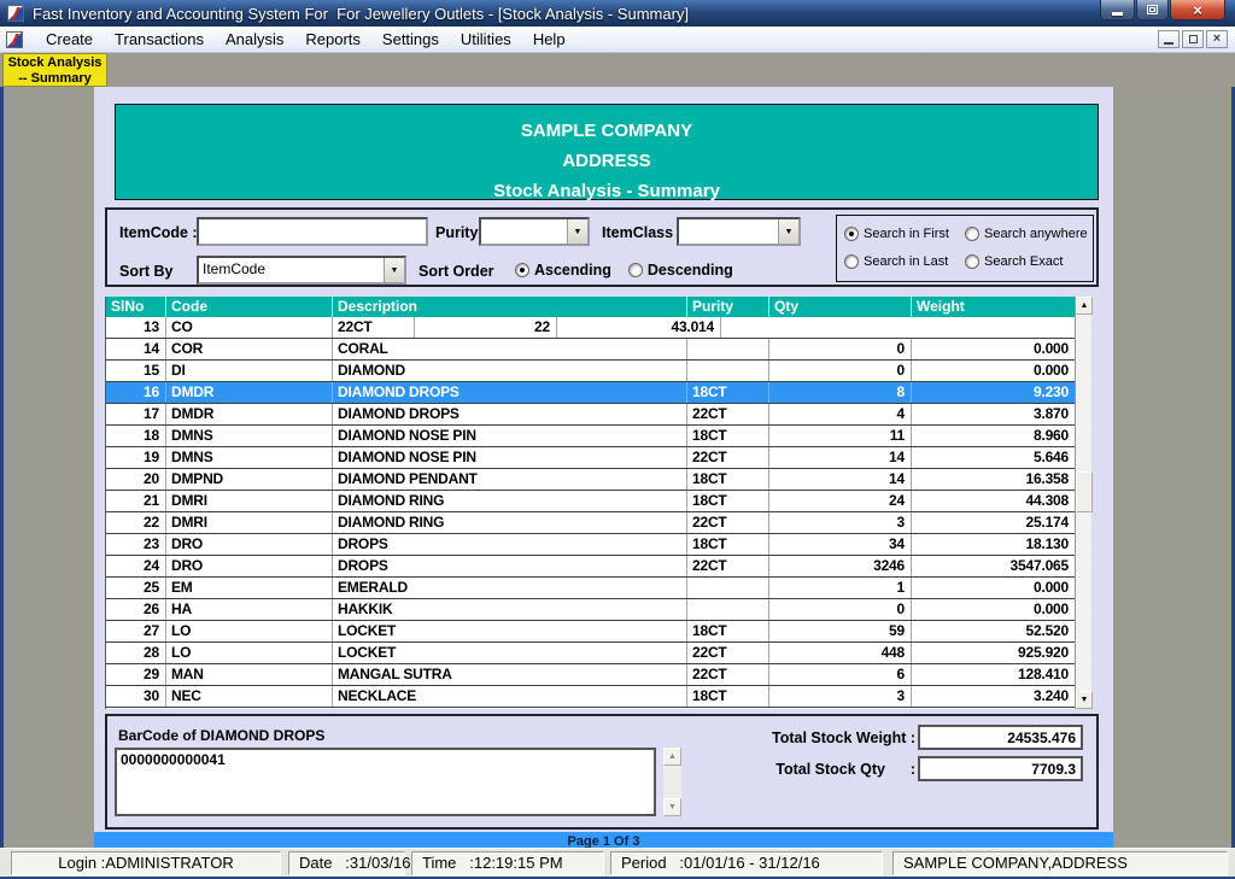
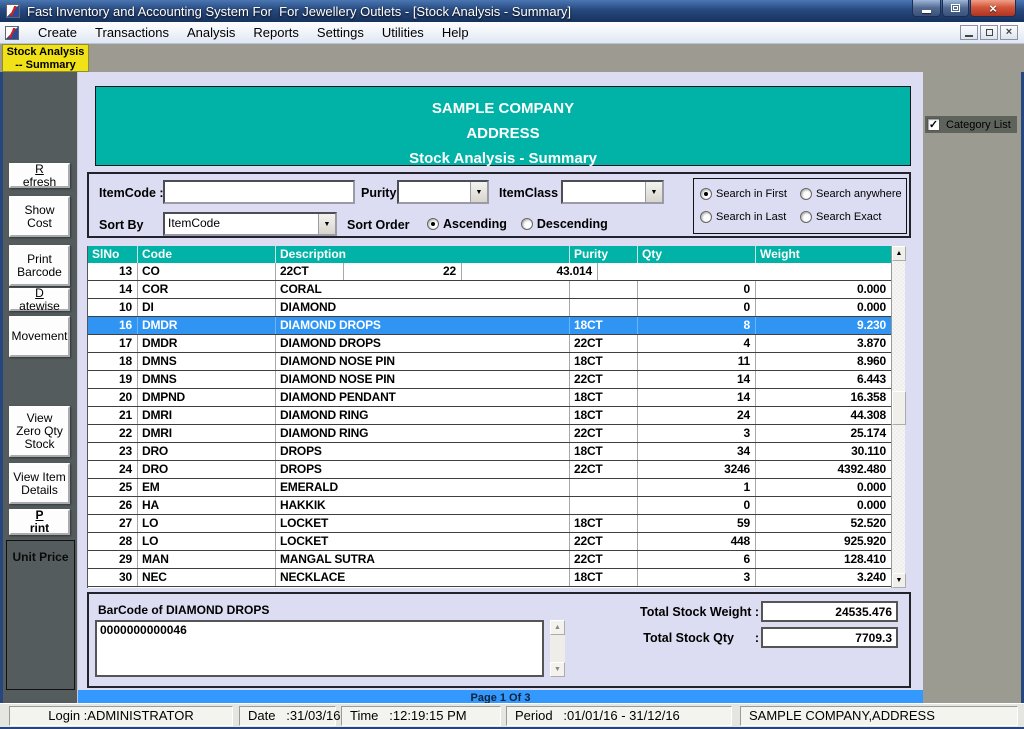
  Fast Inventory and Accounting System For For Jewellery Outlets - [Stock Analysis - Summary]
  ×
  Create
  Transactions
  Analysis
  Reports
  Settings
  Utilities
  Help
  ×
  Stock Analysis
  -- Summary
+ R
+ efresh
+ Show
+ Cost
+ Print
+ Barcode
+ D
+ atewise
+ Movement
+ View
+ Zero Qty
+ Stock
+ View Item
+ Details
+ P
+ rint
+ Unit Price
  SAMPLE COMPANY
  ADDRESS
  Stock Analysis - Summary
  ItemCode :
  Purity
  ItemClass
  Sort By
  ItemCode
  Sort Order
  Ascending
  Descending
  Search in First
  Search anywhere
  Search in Last
  Search Exact
  SlNo
  Code
  Description
  Purity
  Qty
  Weight
  13
  CO
  22CT
  22
  43.014
  14
  COR
  CORAL
  0
  0.000
- 15
+ 10
  DI
  DIAMOND
  0
  0.000
  16
  DMDR
  DIAMOND DROPS
  18CT
  8
  9.230
  17
  DMDR
  DIAMOND DROPS
  22CT
  4
  3.870
  18
  DMNS
  DIAMOND NOSE PIN
  18CT
  11
  8.960
  19
  DMNS
  DIAMOND NOSE PIN
  22CT
  14
- 5.646
+ 6.443
  20
  DMPND
  DIAMOND PENDANT
  18CT
  14
  16.358
  21
  DMRI
  DIAMOND RING
  18CT
  24
  44.308
  22
  DMRI
  DIAMOND RING
  22CT
  3
  25.174
  23
  DRO
  DROPS
  18CT
  34
- 18.130
+ 30.110
  24
  DRO
  DROPS
  22CT
  3246
- 3547.065
+ 4392.480
  25
  EM
  EMERALD
  1
  0.000
  26
  HA
  HAKKIK
  0
  0.000
  27
  LO
  LOCKET
  18CT
  59
  52.520
  28
  LO
  LOCKET
  22CT
  448
  925.920
  29
  MAN
  MANGAL SUTRA
  22CT
  6
  128.410
  30
  NEC
  NECKLACE
  18CT
  3
  3.240
  BarCode of DIAMOND DROPS
- 0000000000041
+ 0000000000046
  Total Stock Weight :
  24535.476
  Total Stock Qty :
  7709.3
  Page 1 Of 3
+ ✓
+ Category List
  Login :ADMINISTRATOR
  Date :31/03/16
  Time :12:19:15 PM
  Period :01/01/16 - 31/12/16
  SAMPLE COMPANY,ADDRESS
